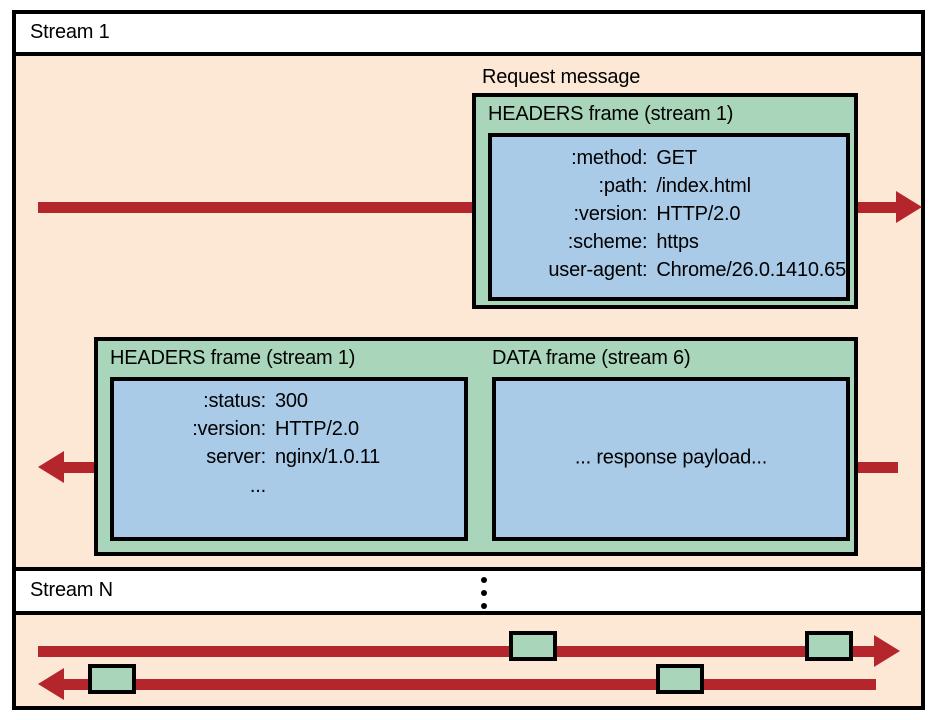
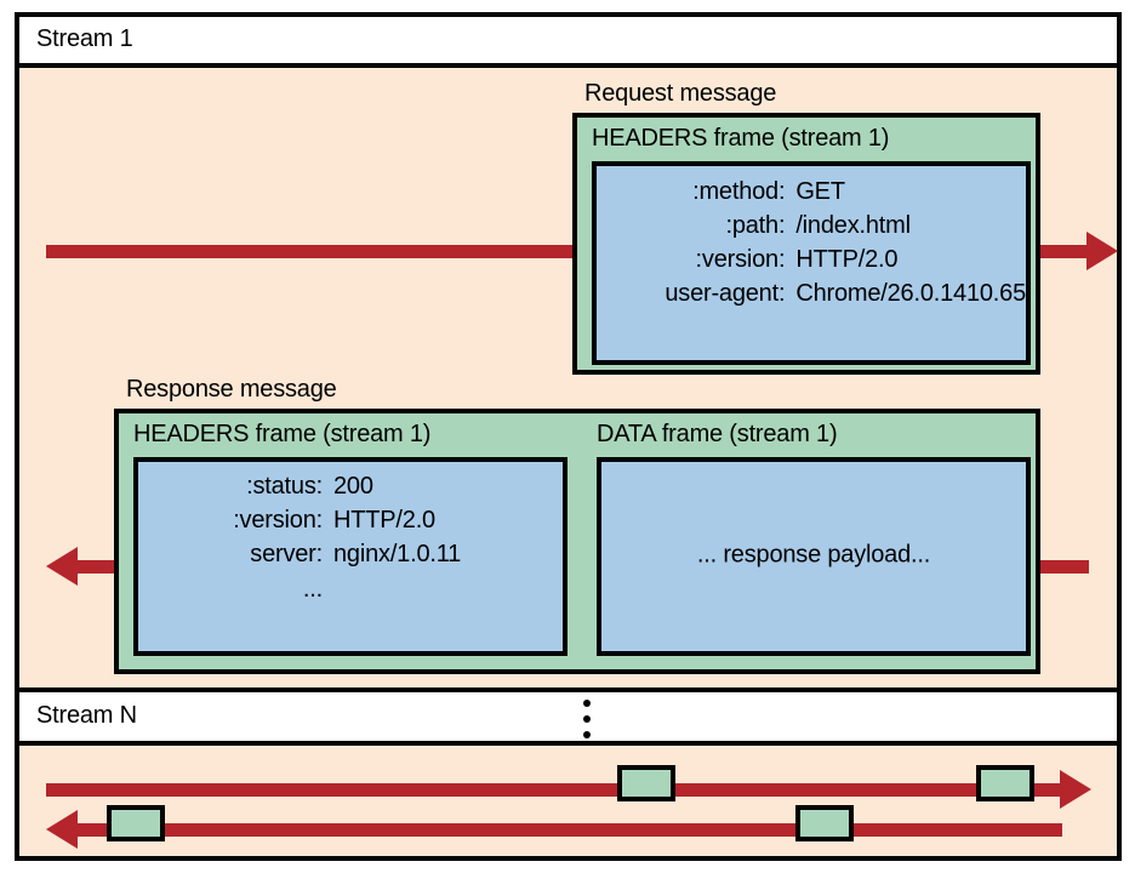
  Stream 1
  Request message
  HEADERS frame (stream 1)
  :method:	GET
  :path:	/index.html
  :version:	HTTP/2.0
- :scheme:	https
  user-agent:	Chrome/26.0.1410.65
+ Response message
  HEADERS frame (stream 1)
- DATA frame (stream 6)
+ DATA frame (stream 1)
- :status:	300
+ :status:	200
  :version:	HTTP/2.0
  server:	nginx/1.0.11
  ...
  ... response payload...
  Stream N
